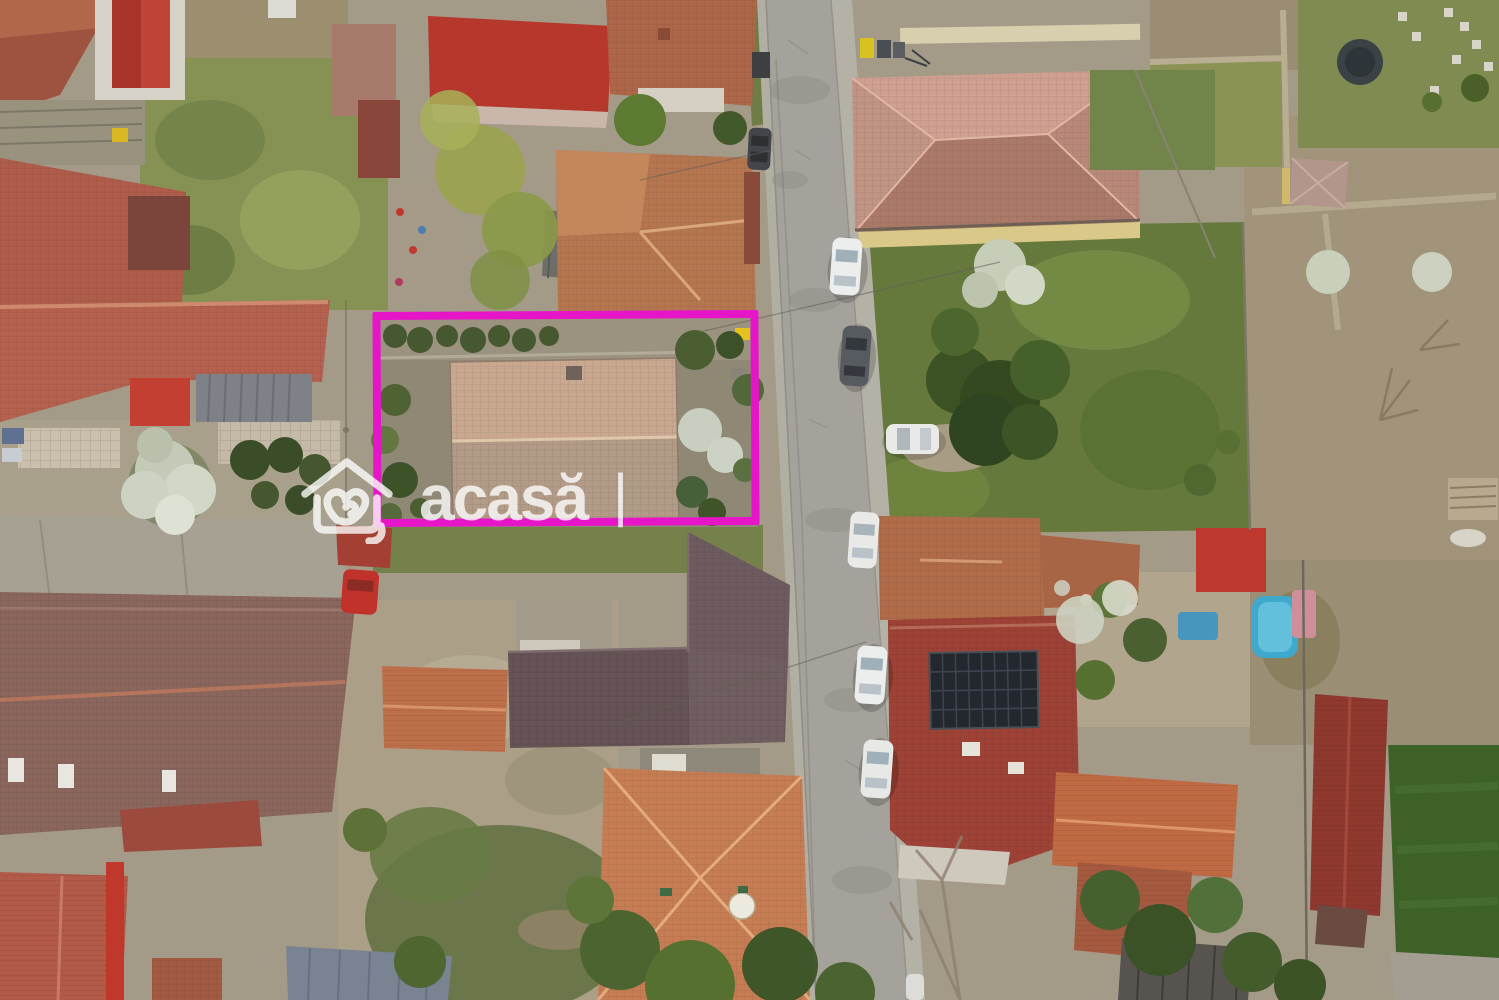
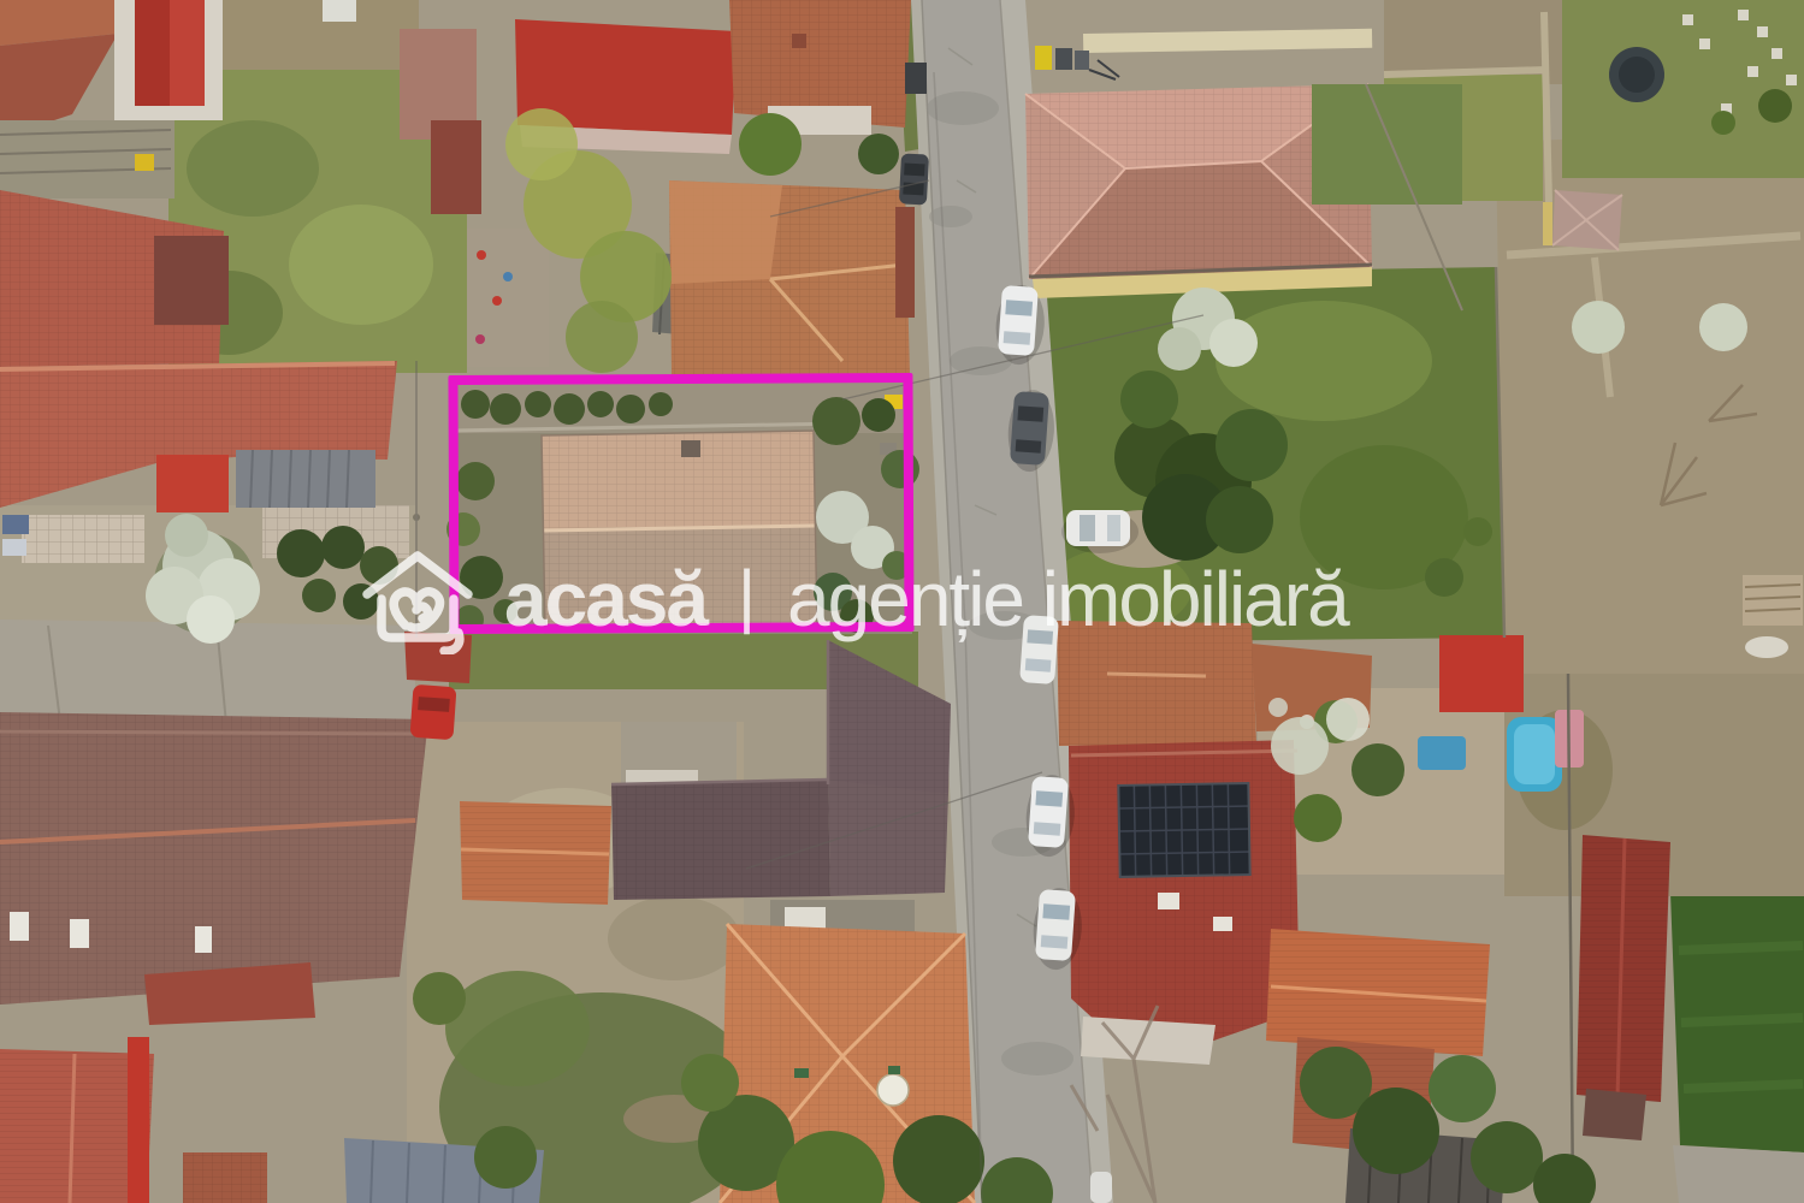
  acasă
  |
+ agenție imobiliară
